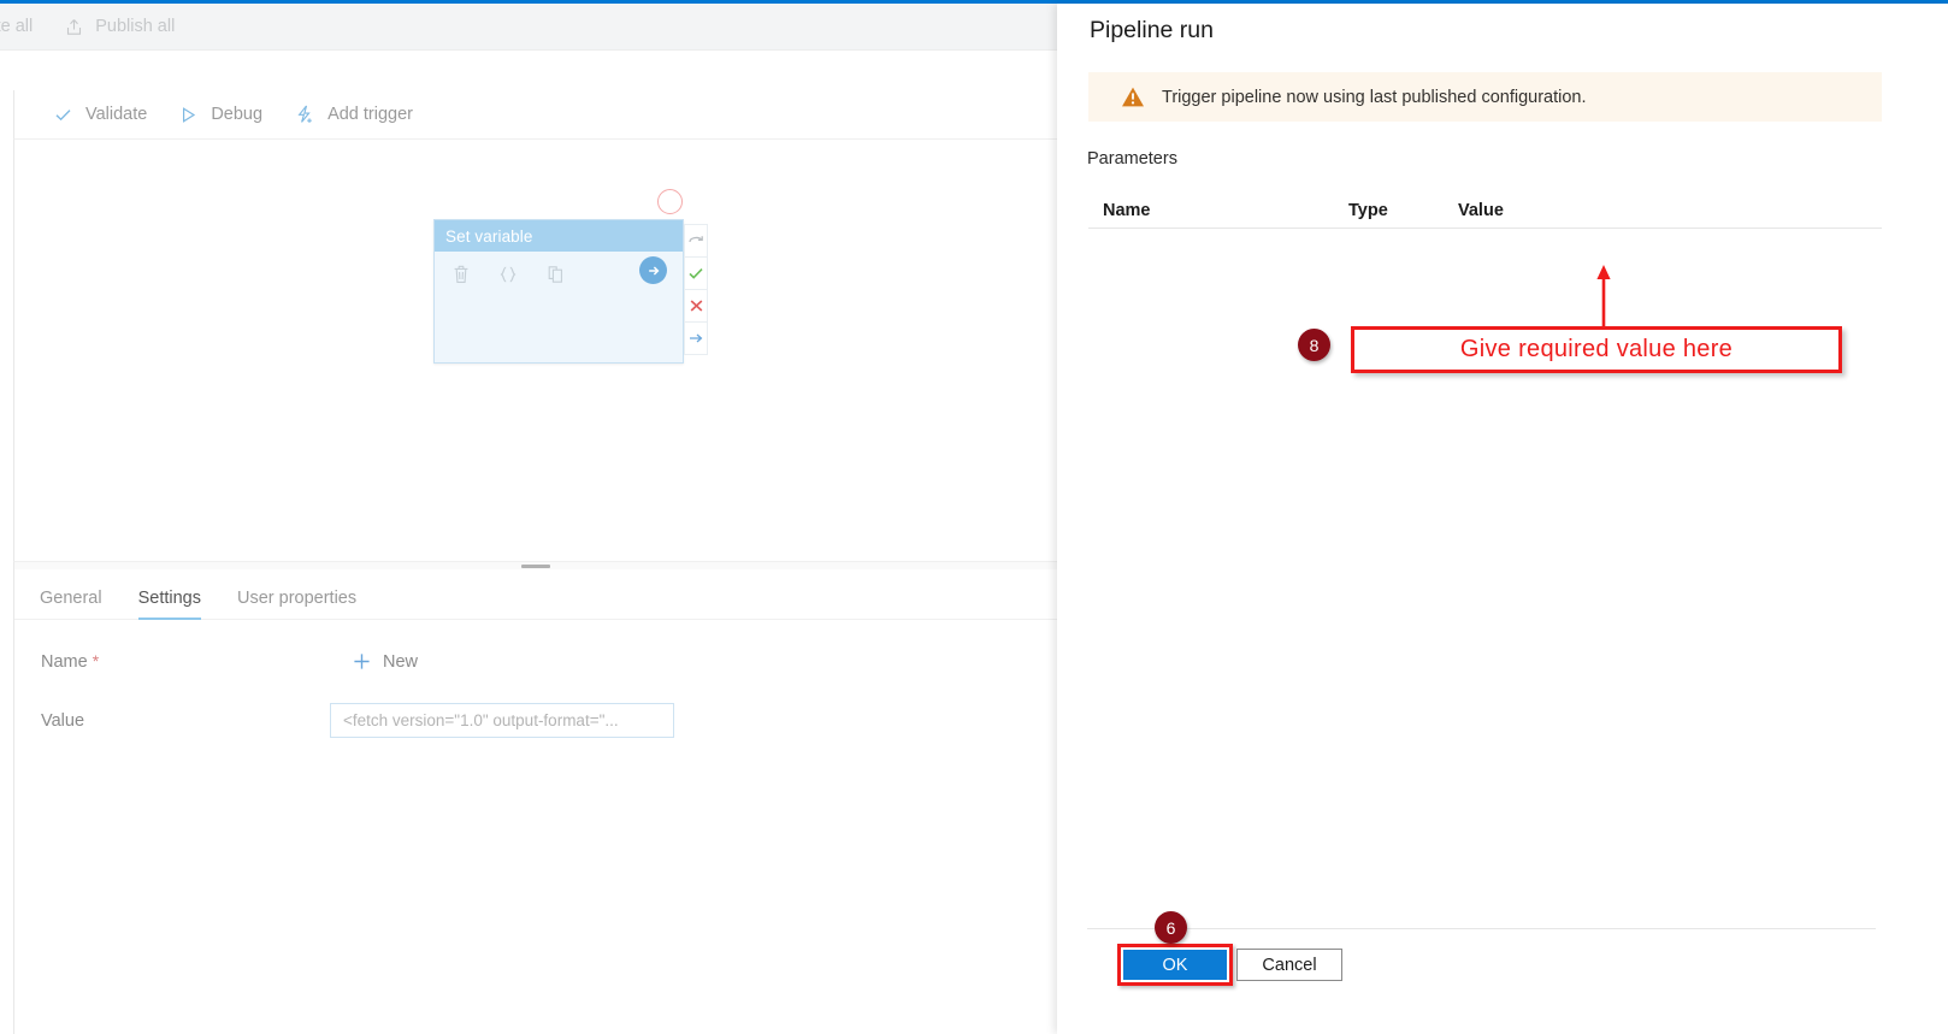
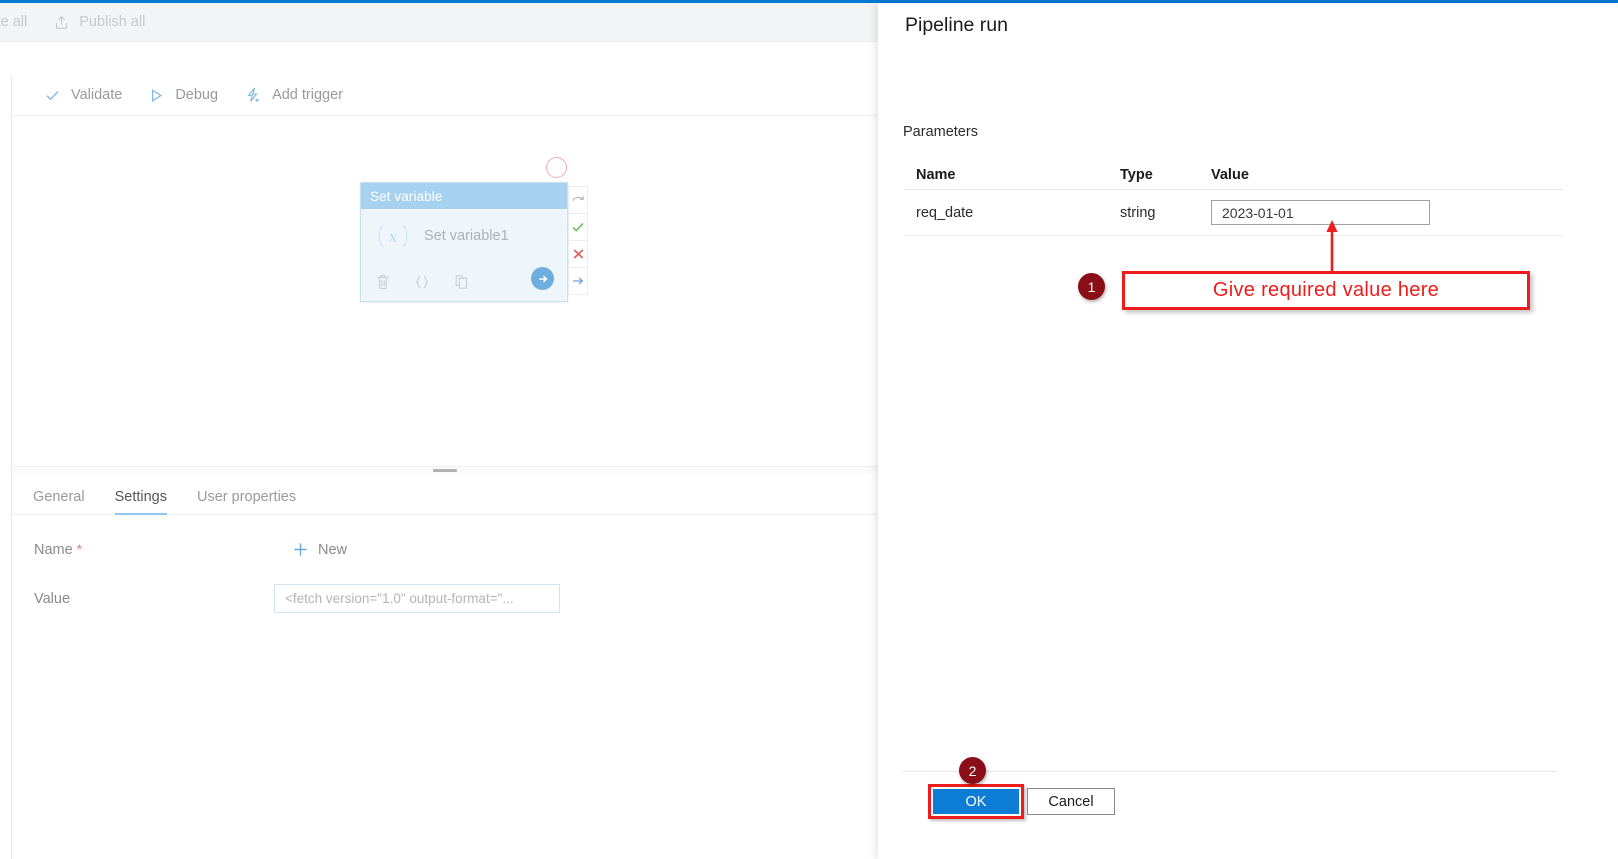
  Publish all
  Validate
  Debug
  Add trigger
  Set variable
+ x
+ Set variable1
  General
  Settings
  User properties
  Name *
  New
  Value
  <fetch version="1.0" output-format="...
  Pipeline run
- Trigger pipeline now using last published configuration.
  Parameters
  Name
  Type
  Value
+ req_date
+ string
+ 2023-01-01
  OK
  Cancel
- 8
+ 1
  Give required value here
- 6
+ 2
